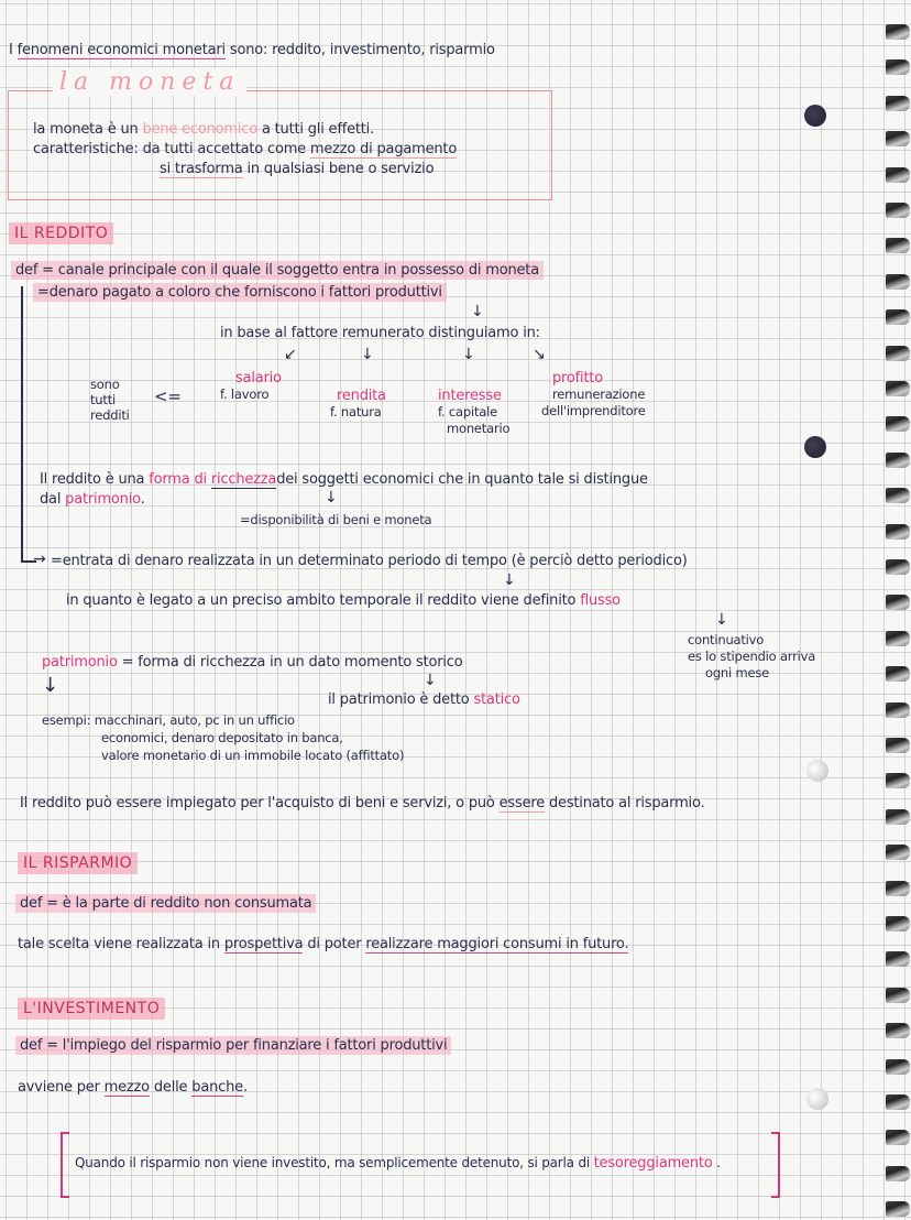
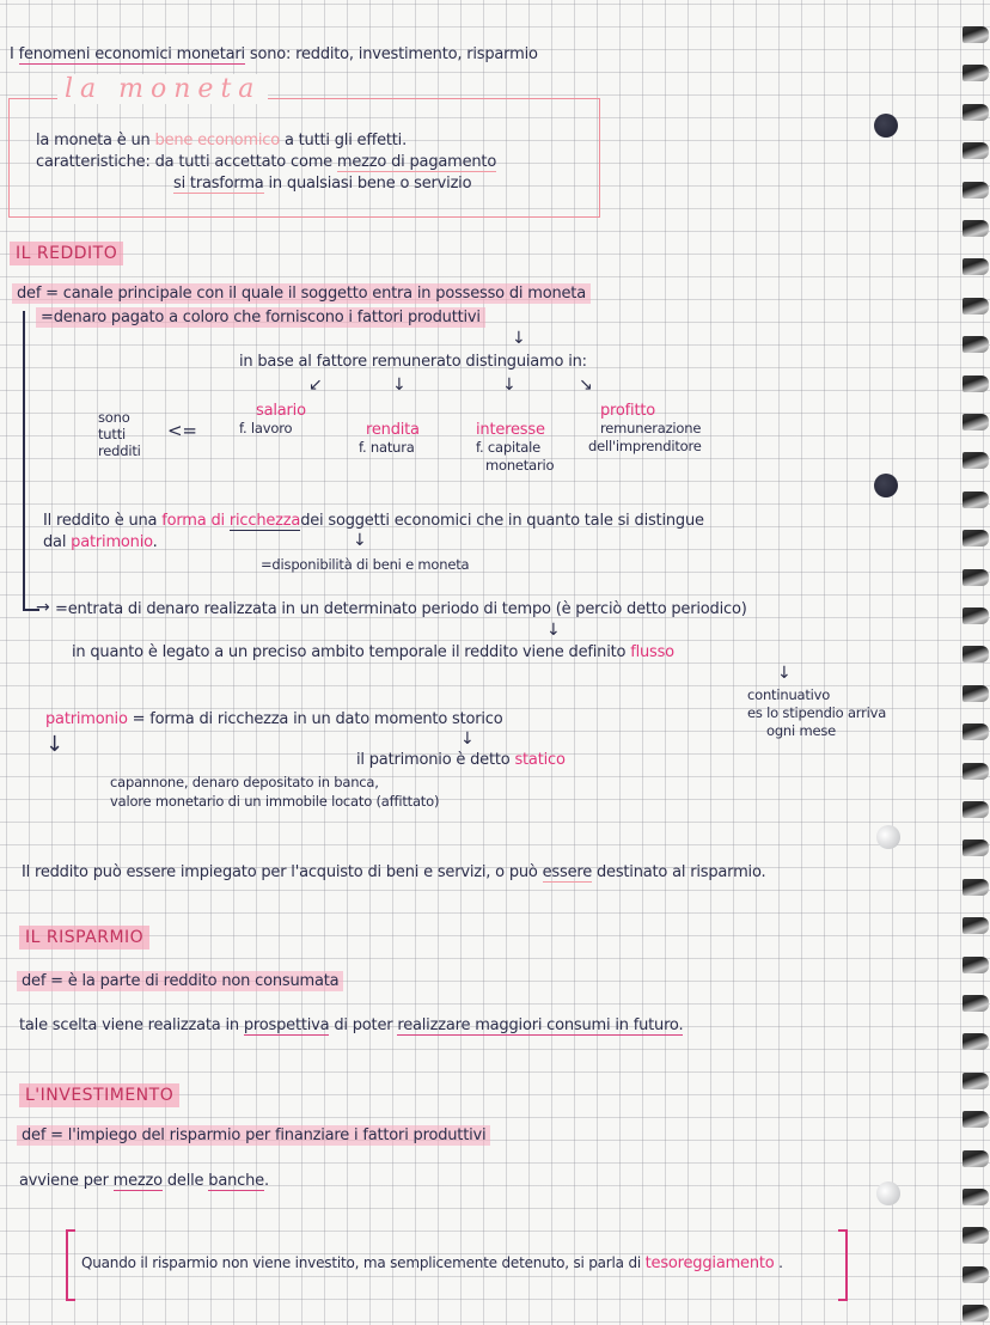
  I fenomeni economici monetari sono: reddito, investimento, risparmio
  la moneta
  la moneta è un bene economico a tutti gli effetti.
  caratteristiche: da tutti accettato come mezzo di pagamento
  si trasforma in qualsiasi bene o servizio
  IL REDDITO
  def = canale principale con il quale il soggetto entra in possesso di moneta
  =denaro pagato a coloro che forniscono i fattori produttivi
  ↓
  in base al fattore remunerato distinguiamo in:
  ↙
  ↓
  ↓
  ↘
  sono
  tutti
  redditi
  <=
  salario
  f. lavoro
  rendita
  f. natura
  interesse
  f. capitale
  monetario
  profitto
  remunerazione
  dell'imprenditore
  Il reddito è una forma di ricchezzadei soggetti economici che in quanto tale si distingue
  dal patrimonio.
  ↓
  =disponibilità di beni e moneta
  →
  =entrata di denaro realizzata in un determinato periodo di tempo (è perciò detto periodico)
  ↓
  in quanto è legato a un preciso ambito temporale il reddito viene definito flusso
  ↓
  continuativo
  es lo stipendio arriva
  ogni mese
  patrimonio = forma di ricchezza in un dato momento storico
  ↓
  ↓
  il patrimonio è detto statico
- esempi: macchinari, auto, pc in un ufficio
- economici, denaro depositato in banca,
+ capannone, denaro depositato in banca,
  valore monetario di un immobile locato (affittato)
  Il reddito può essere impiegato per l'acquisto di beni e servizi, o può essere destinato al risparmio.
  IL RISPARMIO
  def = è la parte di reddito non consumata
  tale scelta viene realizzata in prospettiva di poter realizzare maggiori consumi in futuro.
  L'INVESTIMENTO
  def = l'impiego del risparmio per finanziare i fattori produttivi
  avviene per mezzo delle banche.
  Quando il risparmio non viene investito, ma semplicemente detenuto, si parla di tesoreggiamento .
